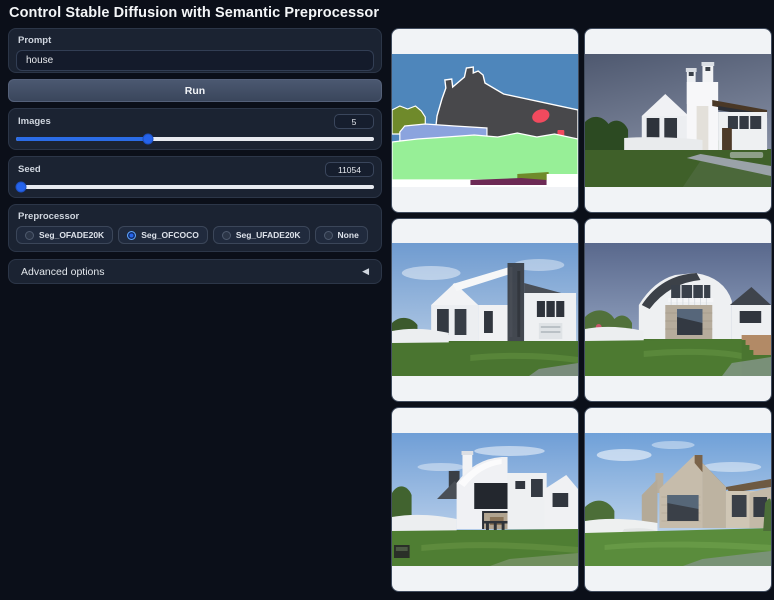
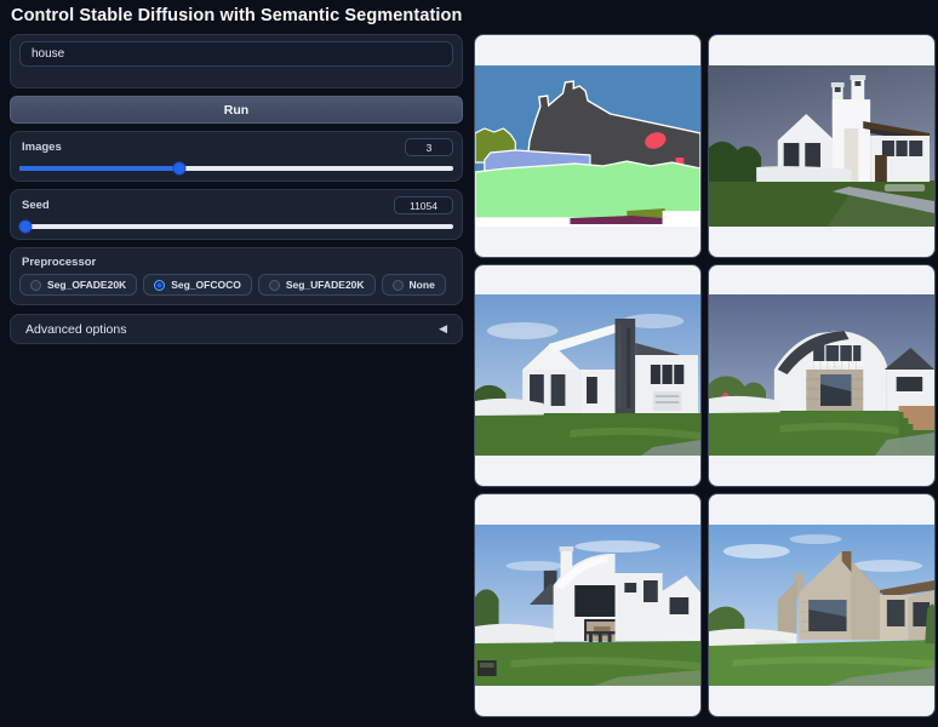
- Control Stable Diffusion with Semantic Preprocessor
+ Control Stable Diffusion with Semantic Segmentation
- Prompt
  house
  Run
  Images
- 5
+ 3
  Seed
  11054
  Preprocessor
  Seg_OFADE20K
  Seg_OFCOCO
  Seg_UFADE20K
  None
  Advanced options
  ◀
